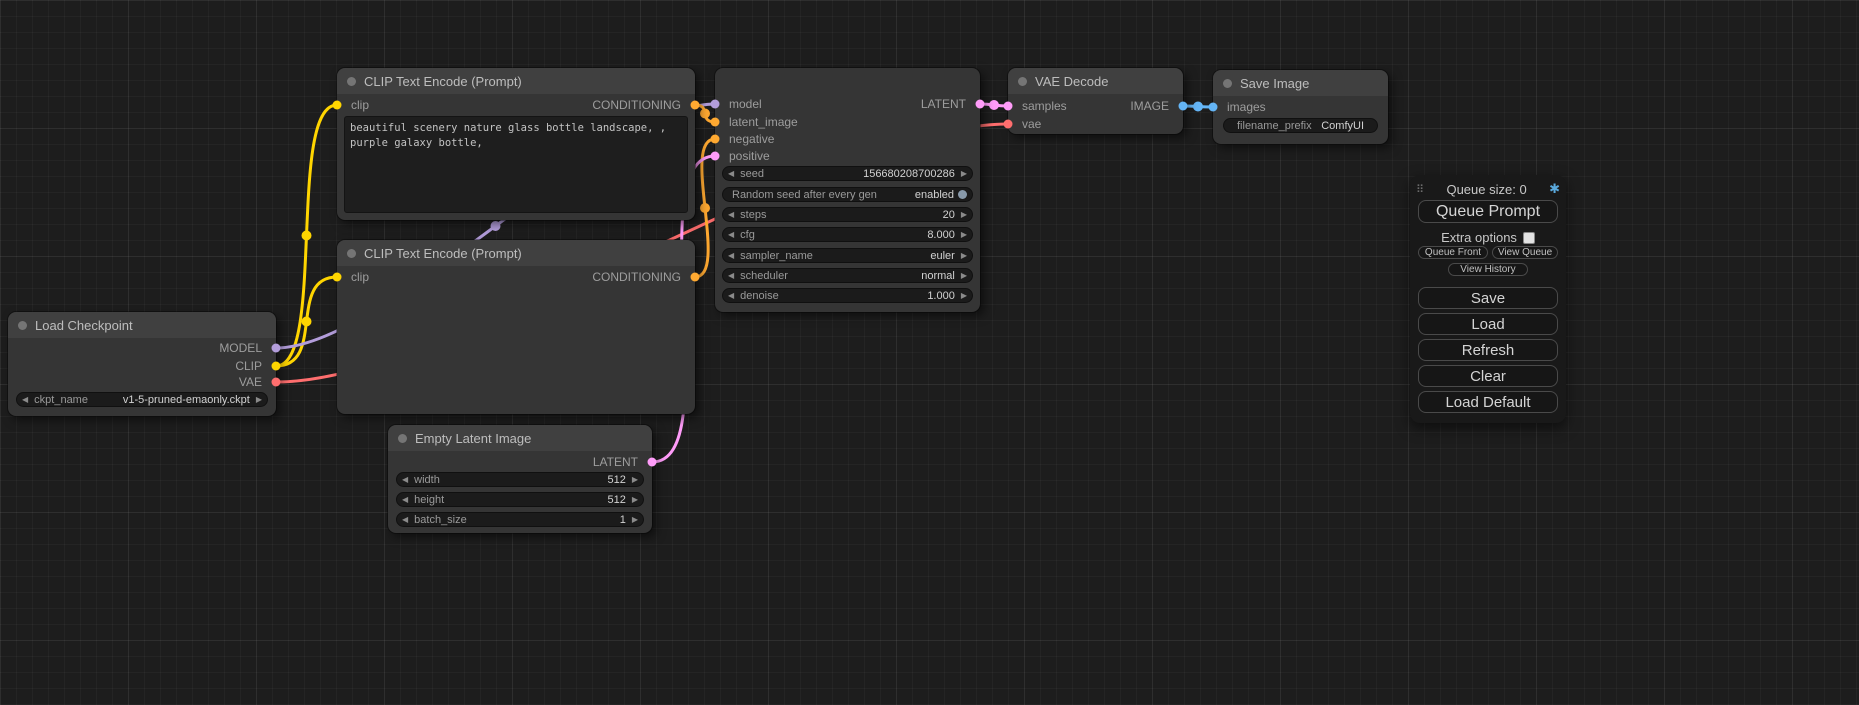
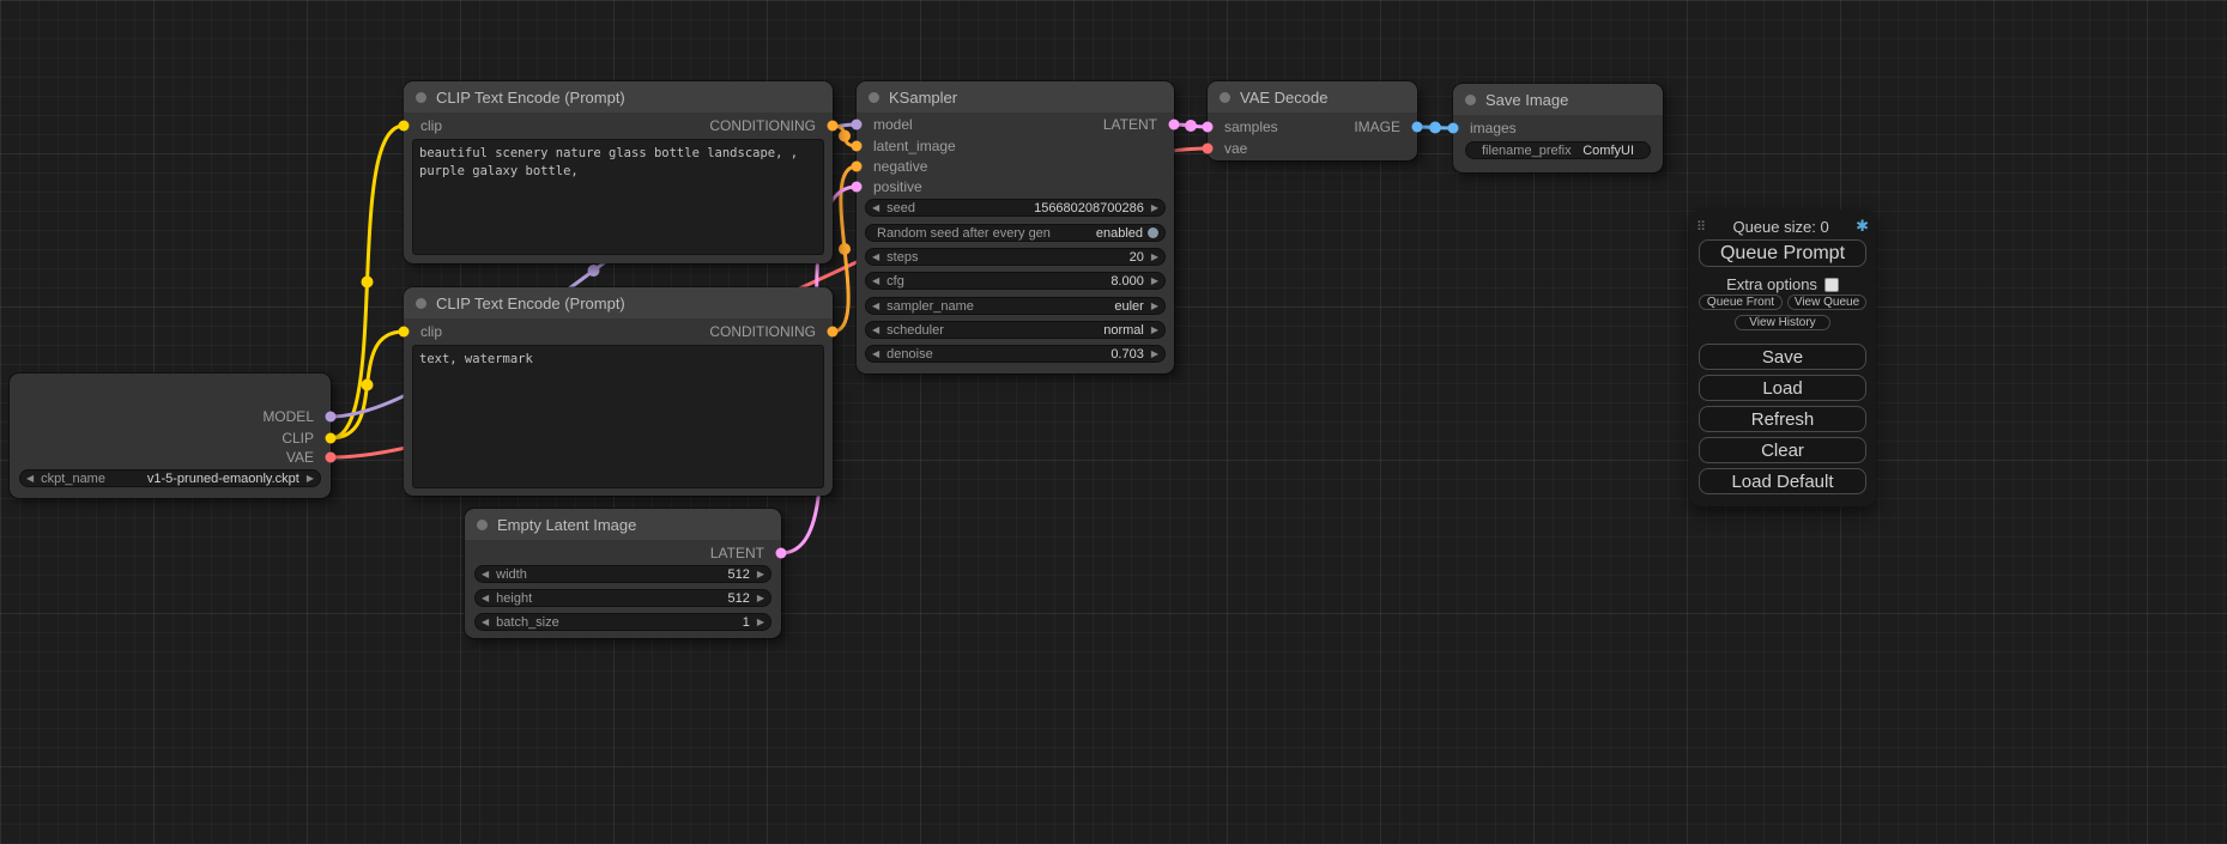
- Load Checkpoint
  MODEL
  CLIP
  VAE
  ◀
  ckpt_name
  v1-5-pruned-emaonly.ckpt
  ▶
  CLIP Text Encode (Prompt)
  clip
  CONDITIONING
  CLIP Text Encode (Prompt)
  clip
  CONDITIONING
+ text, watermark
  Empty Latent Image
  LATENT
  ◀
  width
  512
  ▶
  ◀
  height
  512
  ▶
  ◀
  batch_size
  1
  ▶
+ KSampler
  model
  latent_image
  negative
  positive
  LATENT
  ◀
  seed
  156680208700286
  ▶
  Random seed after every gen
  enabled
  ◀
  steps
  20
  ▶
  ◀
  cfg
  8.000
  ▶
  ◀
  sampler_name
  euler
  ▶
  ◀
  scheduler
  normal
  ▶
  ◀
  denoise
- 1.000
+ 0.703
  ▶
  VAE Decode
  samples
  vae
  IMAGE
  Save Image
  images
  filename_prefix
  ComfyUI
  ⠿
  Queue size: 0
  ✱
  Queue Prompt
  Extra options
  Queue Front
  View Queue
  View History
  Save
  Load
  Refresh
  Clear
  Load Default
